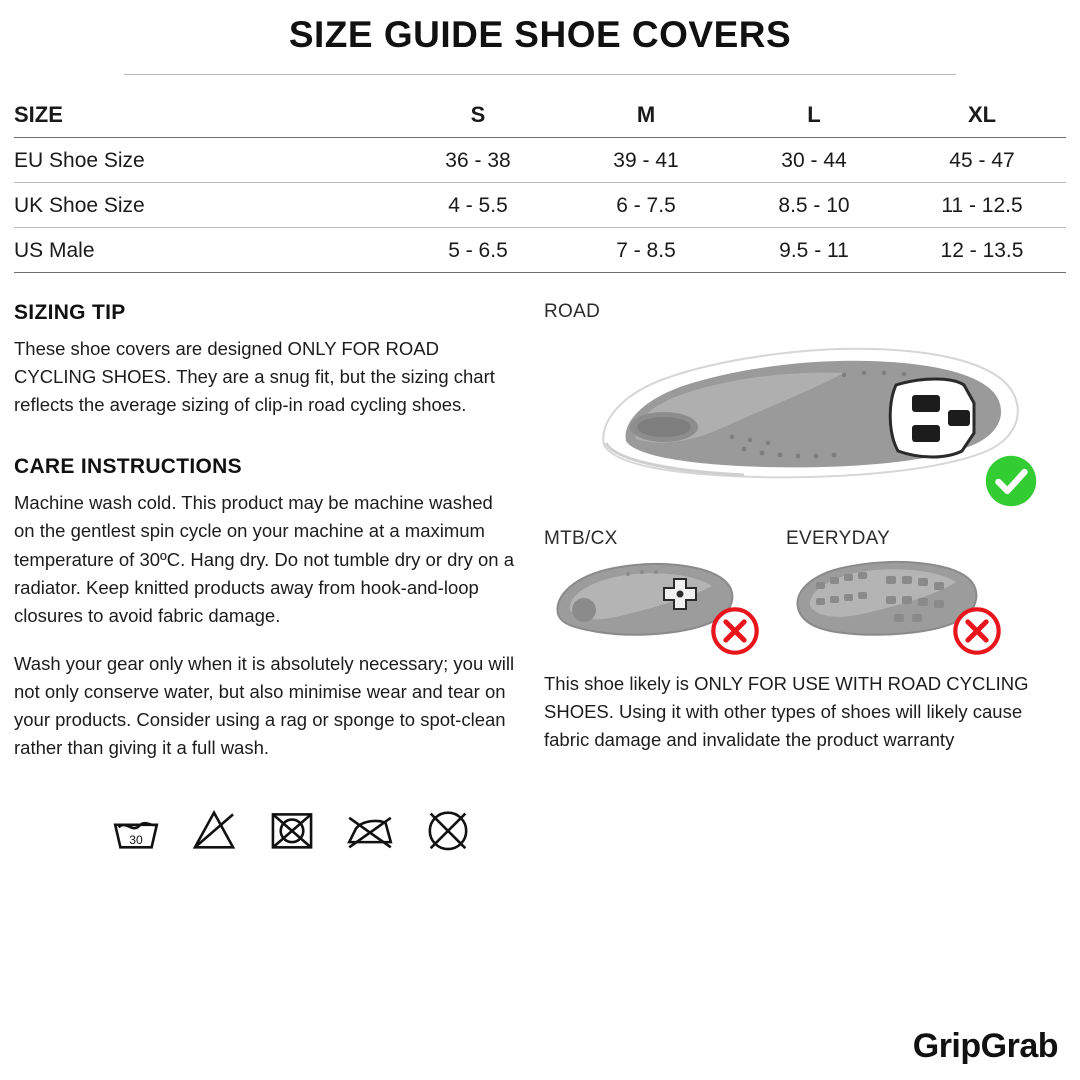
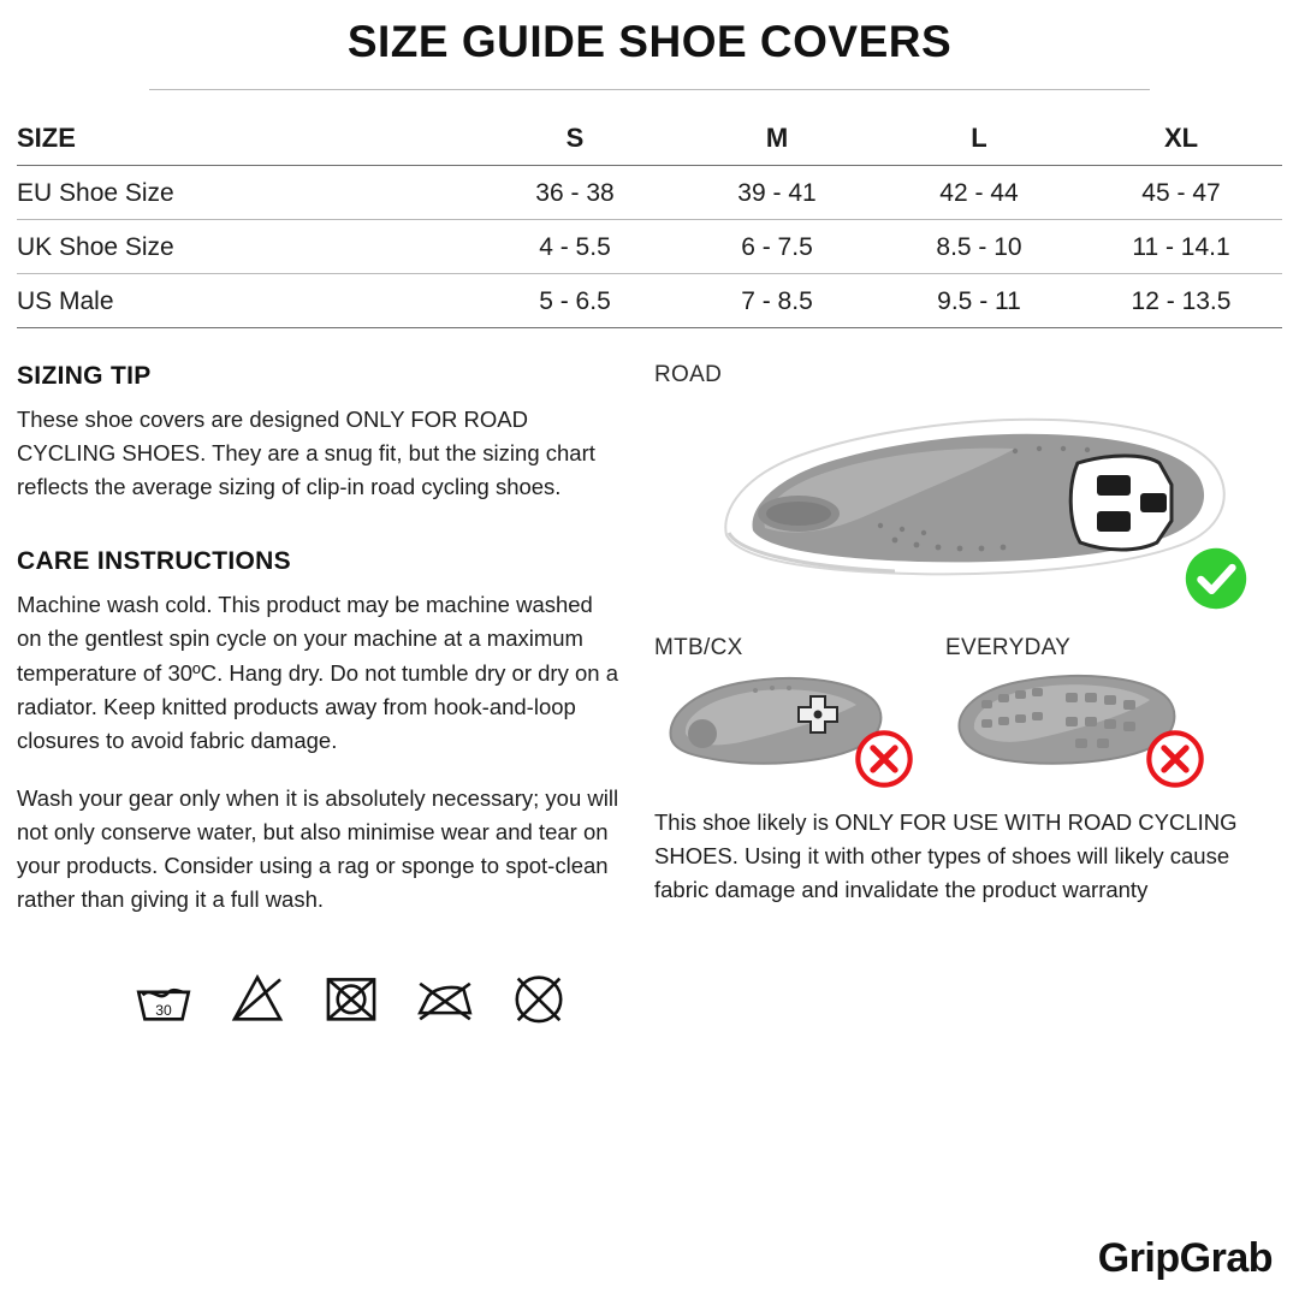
  SIZE GUIDE SHOE COVERS
  SIZE	S	M	L	XL
- EU Shoe Size	36 - 38	39 - 41	30 - 44	45 - 47
+ EU Shoe Size	36 - 38	39 - 41	42 - 44	45 - 47
- UK Shoe Size	4 - 5.5	6 - 7.5	8.5 - 10	11 - 12.5
+ UK Shoe Size	4 - 5.5	6 - 7.5	8.5 - 10	11 - 14.1
  US Male	5 - 6.5	7 - 8.5	9.5 - 11	12 - 13.5
  SIZING TIP
  These shoe covers are designed ONLY FOR ROAD CYCLING SHOES. They are a snug fit, but the sizing chart reflects the average sizing of clip-in road cycling shoes.
  CARE INSTRUCTIONS
  Machine wash cold. This product may be machine washed on the gentlest spin cycle on your machine at a maximum temperature of 30ºC. Hang dry. Do not tumble dry or dry on a radiator. Keep knitted products away from hook-and-loop closures to avoid fabric damage.
  Wash your gear only when it is absolutely necessary; you will not only conserve water, but also minimise wear and tear on your products. Consider using a rag or sponge to spot-clean rather than giving it a full wash.
  30
  ROAD
  MTB/CX
  EVERYDAY
  This shoe likely is ONLY FOR USE WITH ROAD CYCLING SHOES. Using it with other types of shoes will likely cause fabric damage and invalidate the product warranty
  GripGrab
